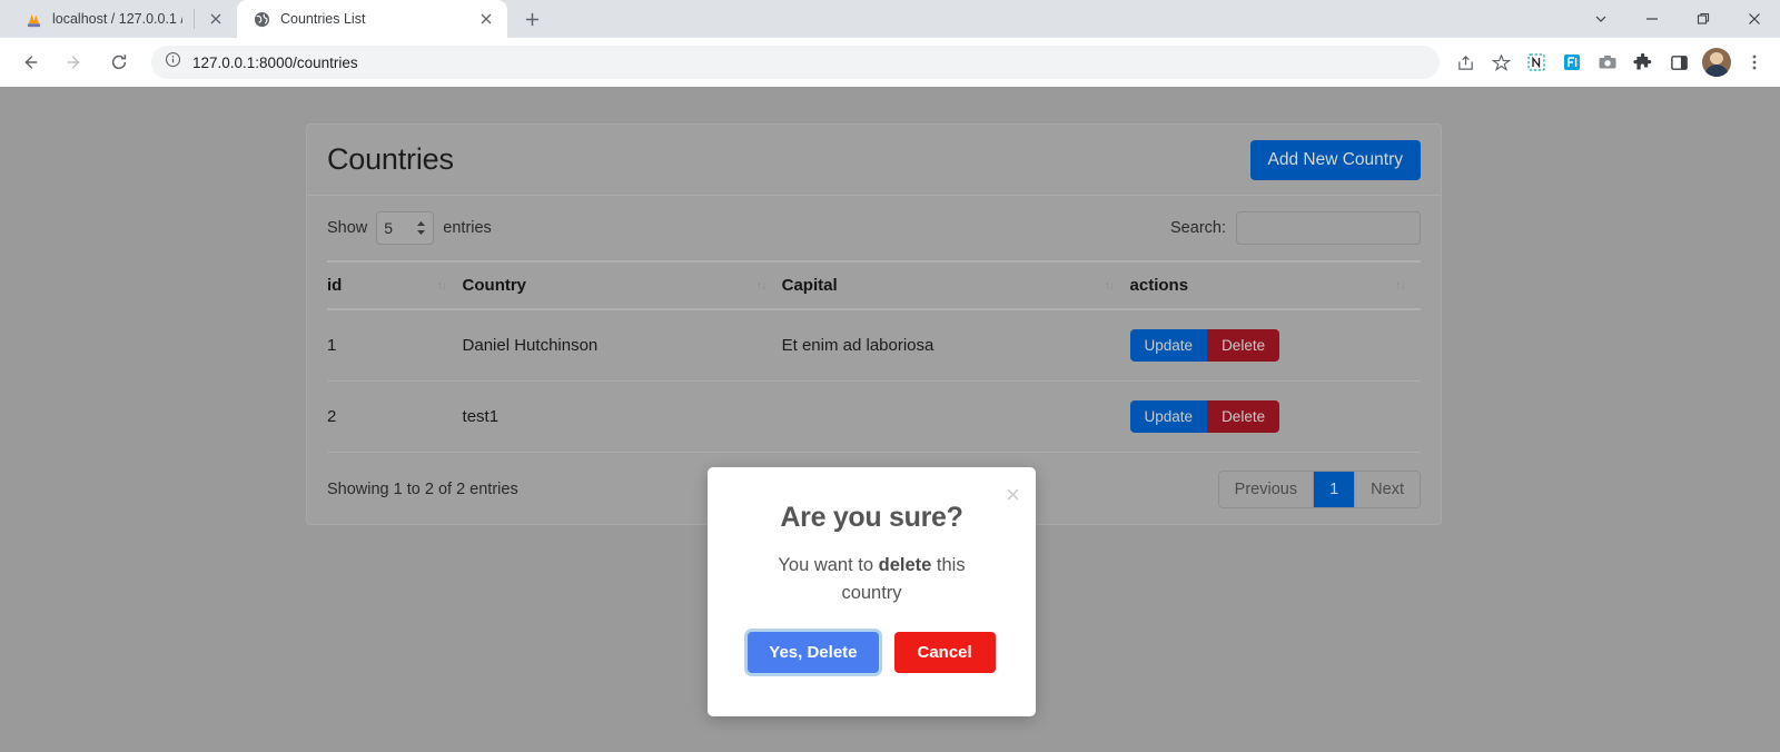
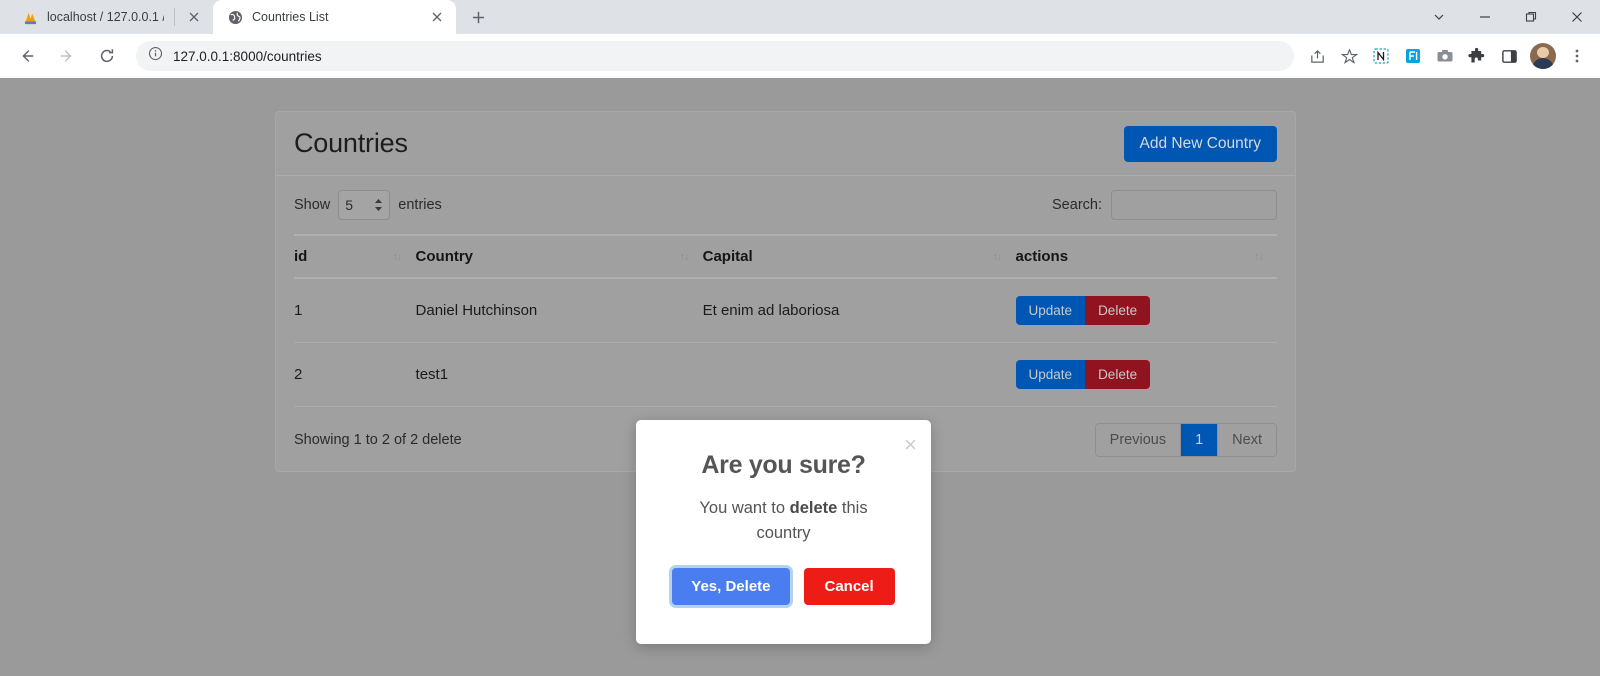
  Countries List
  127.0.0.1:8000/countries
  Countries
  Add New Country
  Show
  5
  entries
  Search:
  id	Country	Capital	actions
  1	Daniel Hutchinson	Et enim ad laboriosa	Update Delete
  2	test1		Update Delete
- Showing 1 to 2 of 2 entries
+ Showing 1 to 2 of 2 delete
  Previous
  1
  Next
  ×
  Are you sure?
  You want to delete this country
  Yes, Delete
  Cancel
